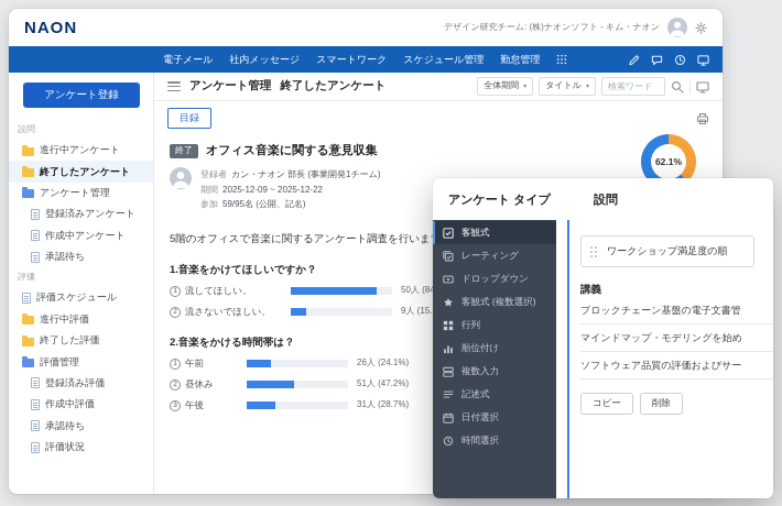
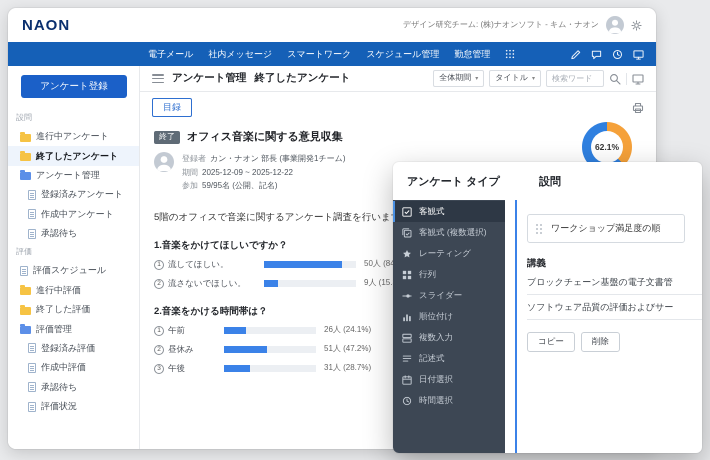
  NAON
  デザイン研究チーム: (株)ナオンソフト - キム・ナオン
  電子メール
  社内メッセージ
  スマートワーク
  スケジュール管理
  勤怠管理
  アンケート登録
  設問
  進行中アンケート
  終了したアンケート
  アンケート管理
  登録済みアンケート
  作成中アンケート
  承認待ち
  評価
  評価スケジュール
  進行中評価
  終了した評価
  評価管理
  登録済み評価
  作成中評価
  承認待ち
  評価状況
  アンケート管理
  終了したアンケート
  全体期間
  タイトル
  検索ワード
  目録
  終了
  オフィス音楽に関する意見収集
  登録者 カン・ナオン 部長 (事業開発1チーム)
  期間 2025-12-09 ~ 2025-12-22
  参加 59/95名 (公開、記名)
  62.1%
  5階のオフィスで音楽に関するアンケート調査を行いま
  1.音楽をかけてほしいですか？
  流してほしい。
  流さないでほしい。
  2.音楽をかける時間帯は？
  午前
  26人 (24.1%)
  昼休み
  51人 (47.2%)
  午後
  31人 (28.7%)
  アンケート タイプ
  設問
  客観式
- レーティング
+ 客観式 (複数選択)
- ドロップダウン
- 客観式 (複数選択)
+ レーティング
  行列
+ スライダー
  順位付け
  複数入力
  記述式
  日付選択
  時間選択
  ワークショップ満足度の順
  講義
  ブロックチェーン基盤の電子文書管
- マインドマップ・モデリングを始め
  ソフトウェア品質の評価およびサー
  コピー
  削除
